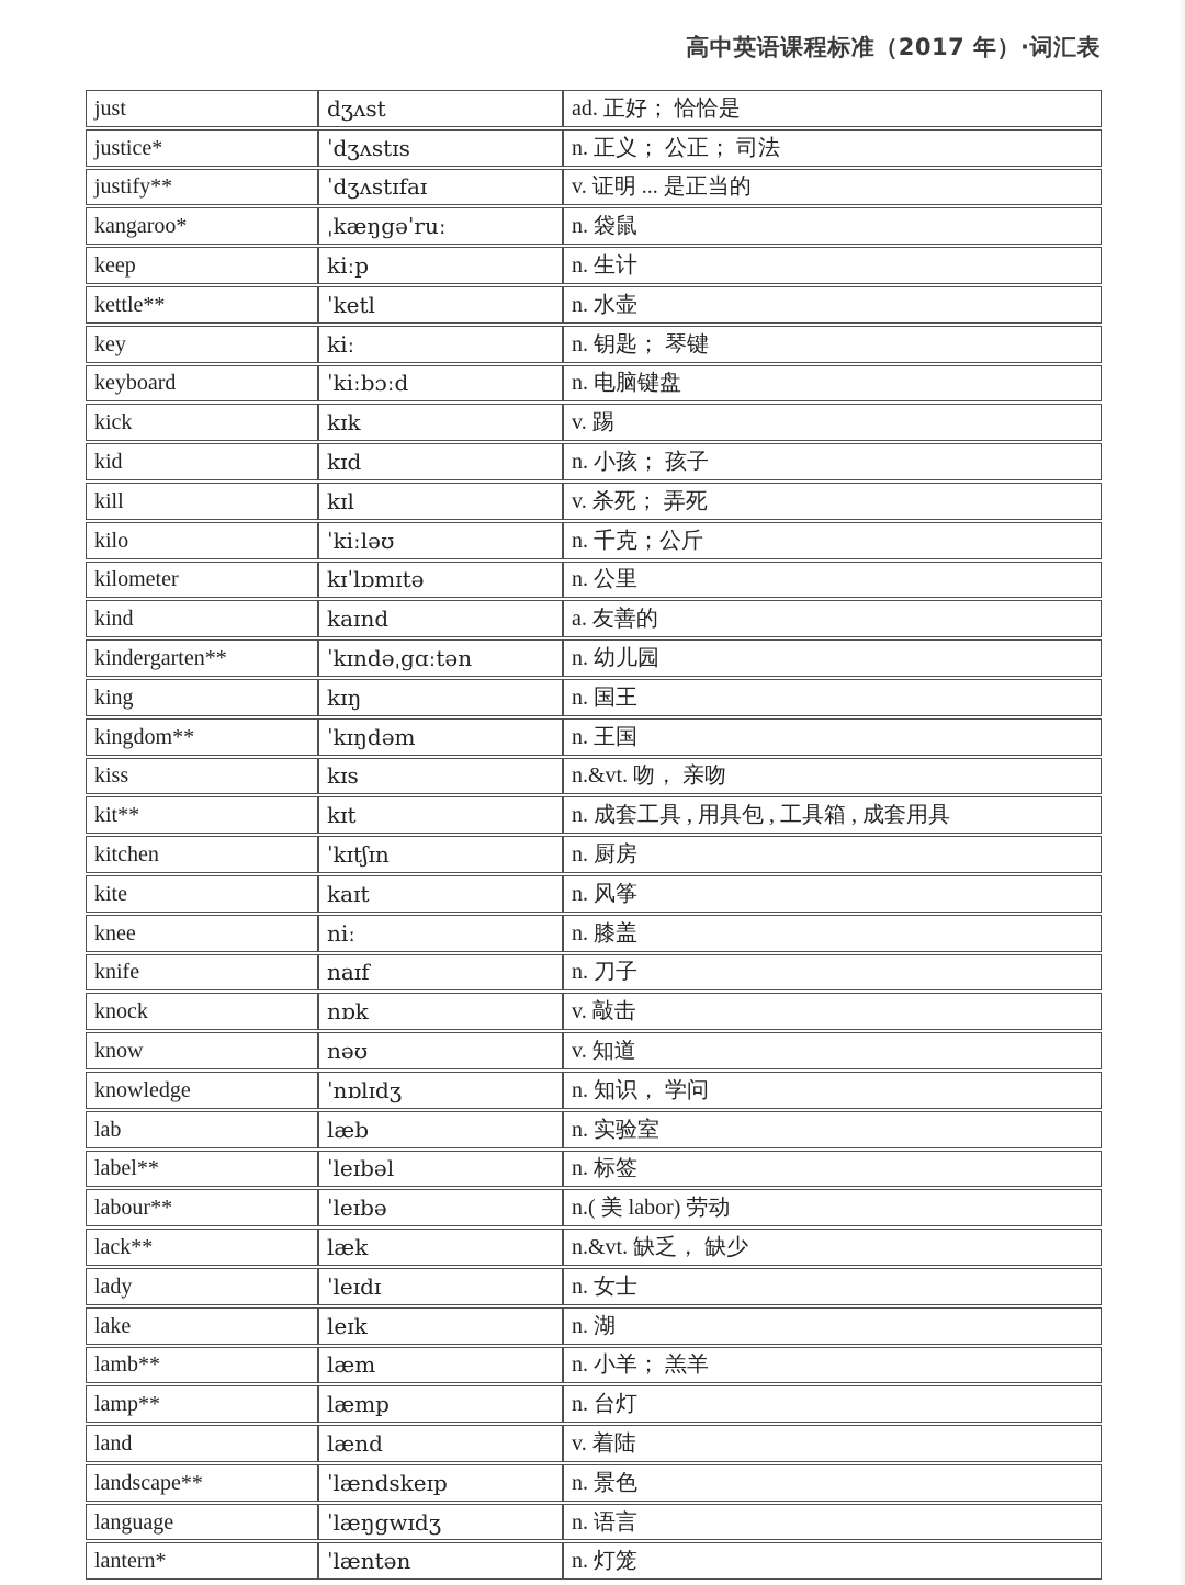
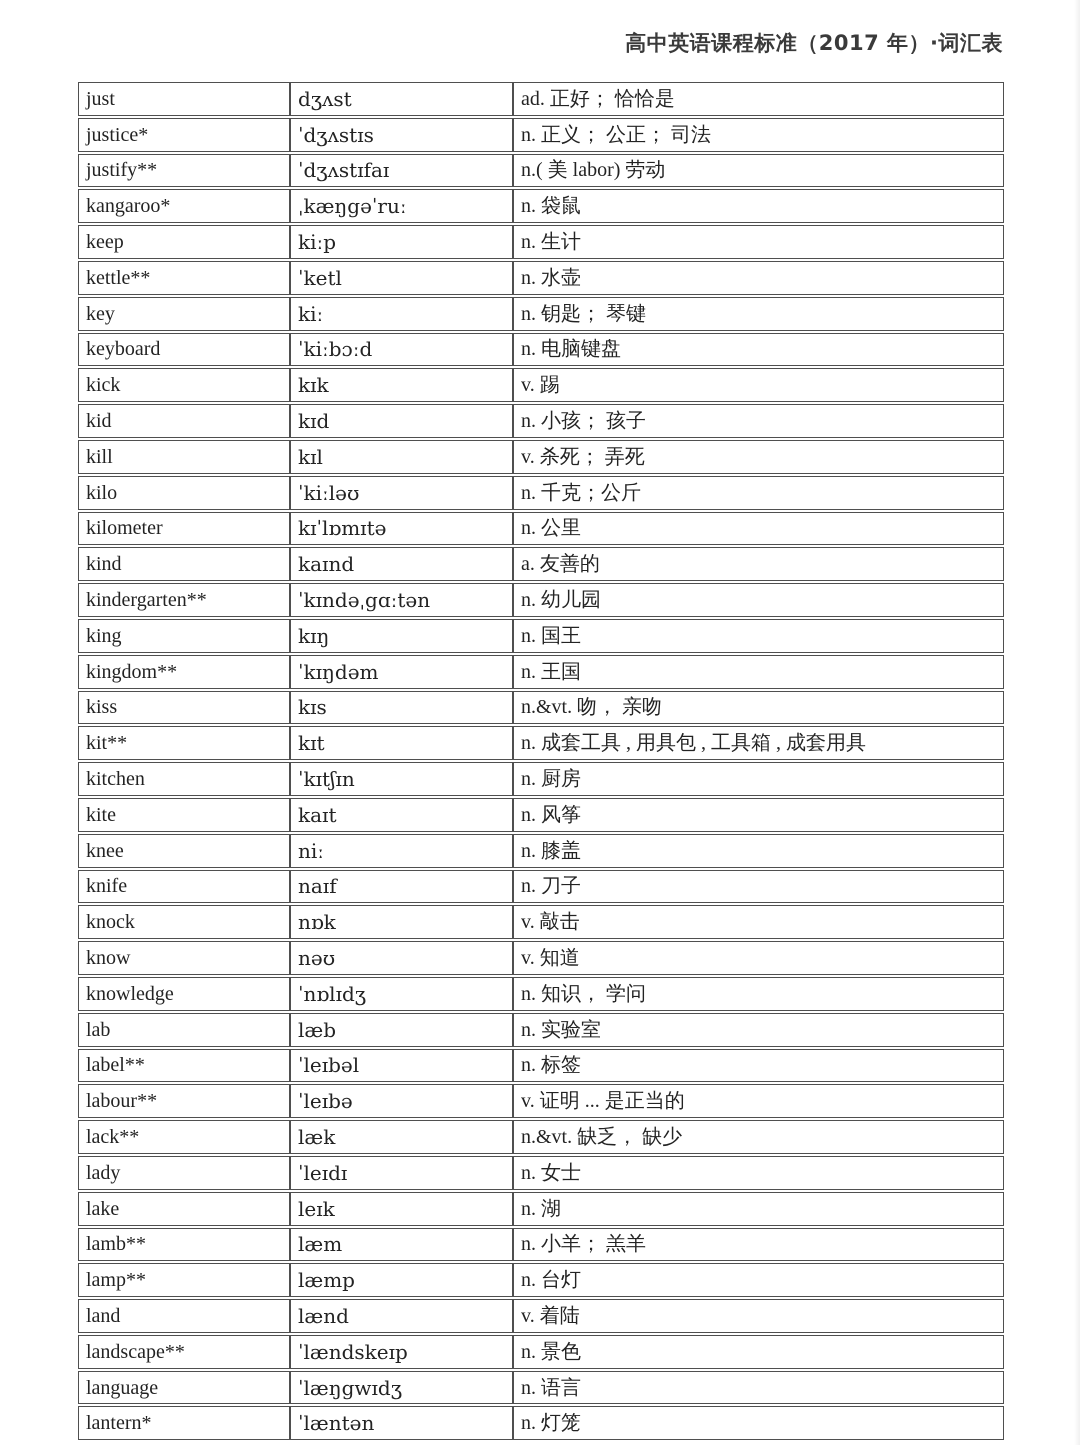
  高中英语课程标准（2017 年）·词汇表
  just	dʒʌst	ad. 正好； 恰恰是
  justice*	ˈdʒʌstɪs	n. 正义； 公正； 司法
- justify**	ˈdʒʌstɪfaɪ	v. 证明 ... 是正当的
+ justify**	ˈdʒʌstɪfaɪ	n.( 美 labor) 劳动
  kangaroo*	ˌkæŋgəˈruː	n. 袋鼠
  keep	kiːp	n. 生计
  kettle**	ˈketl	n. 水壶
  key	kiː	n. 钥匙； 琴键
  keyboard	ˈkiːbɔːd	n. 电脑键盘
  kick	kɪk	v. 踢
  kid	kɪd	n. 小孩； 孩子
  kill	kɪl	v. 杀死； 弄死
  kilo	ˈkiːləʊ	n. 千克；公斤
  kilometer	kɪˈlɒmɪtə	n. 公里
  kind	kaɪnd	a. 友善的
  kindergarten**	ˈkɪndəˌgɑːtən	n. 幼儿园
  king	kɪŋ	n. 国王
  kingdom**	ˈkɪŋdəm	n. 王国
  kiss	kɪs	n.&vt. 吻， 亲吻
  kit**	kɪt	n. 成套工具 , 用具包 , 工具箱 , 成套用具
  kitchen	ˈkɪtʃɪn	n. 厨房
  kite	kaɪt	n. 风筝
  knee	niː	n. 膝盖
  knife	naɪf	n. 刀子
  knock	nɒk	v. 敲击
  know	nəʊ	v. 知道
  knowledge	ˈnɒlɪdʒ	n. 知识， 学问
  lab	læb	n. 实验室
  label**	ˈleɪbəl	n. 标签
- labour**	ˈleɪbə	n.( 美 labor) 劳动
+ labour**	ˈleɪbə	v. 证明 ... 是正当的
  lack**	læk	n.&vt. 缺乏， 缺少
  lady	ˈleɪdɪ	n. 女士
  lake	leɪk	n. 湖
  lamb**	læm	n. 小羊； 羔羊
  lamp**	læmp	n. 台灯
  land	lænd	v. 着陆
  landscape**	ˈlændskeɪp	n. 景色
  language	ˈlæŋgwɪdʒ	n. 语言
  lantern*	ˈlæntən	n. 灯笼
